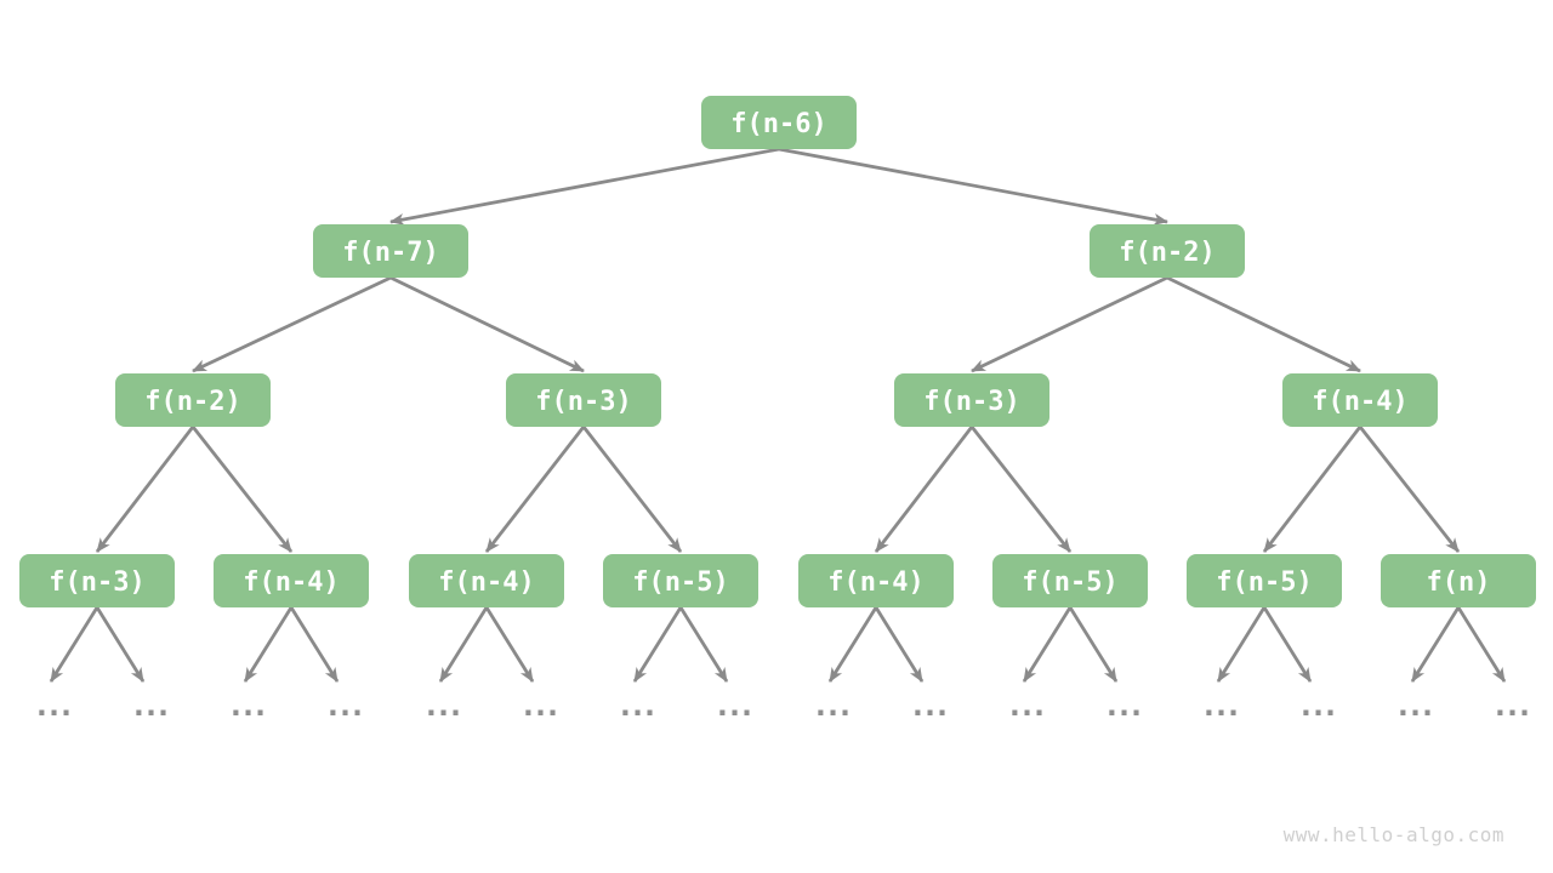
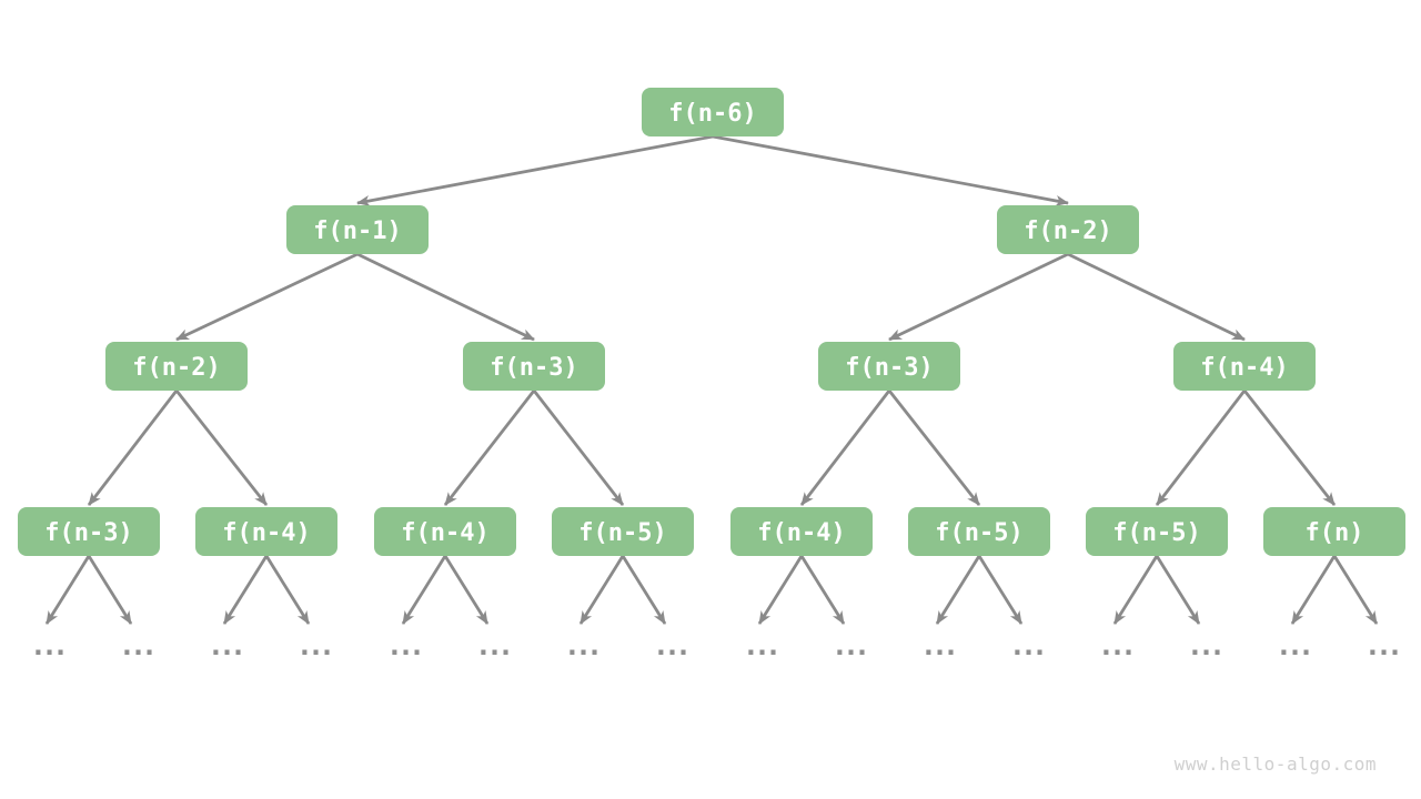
  f(n-6)
- f(n-7)
+ f(n-1)
  f(n-2)
  f(n-2)
  f(n-3)
  f(n-3)
  f(n-4)
  f(n-3)
  f(n-4)
  f(n-4)
  f(n-5)
  f(n-4)
  f(n-5)
  f(n-5)
  f(n)
  ...
  ...
  ...
  ...
  ...
  ...
  ...
  ...
  ...
  ...
  ...
  ...
  ...
  ...
  ...
  ...
  www.hello-algo.com
